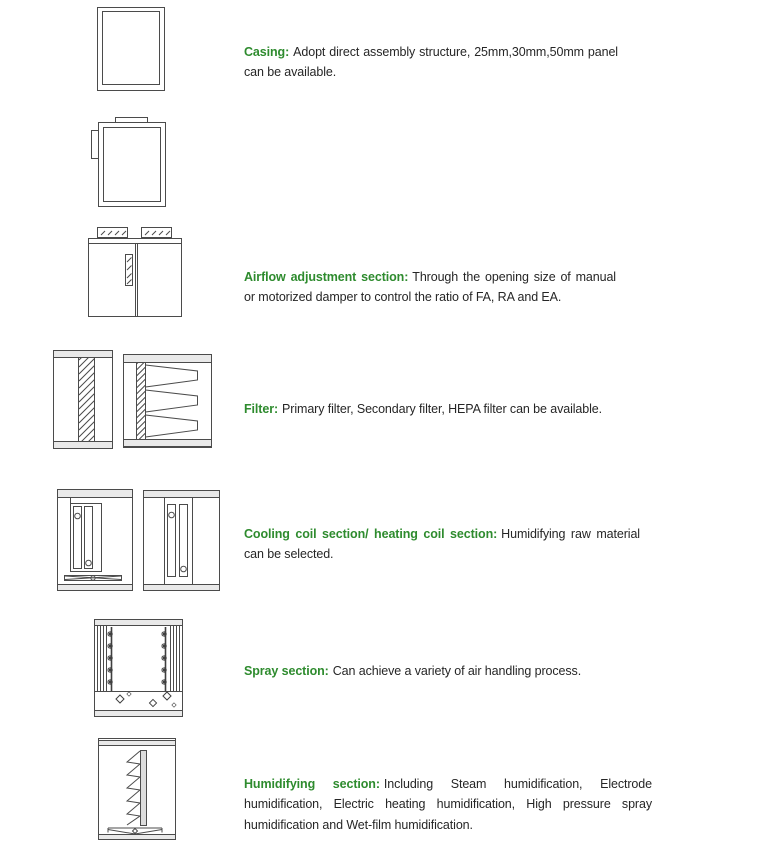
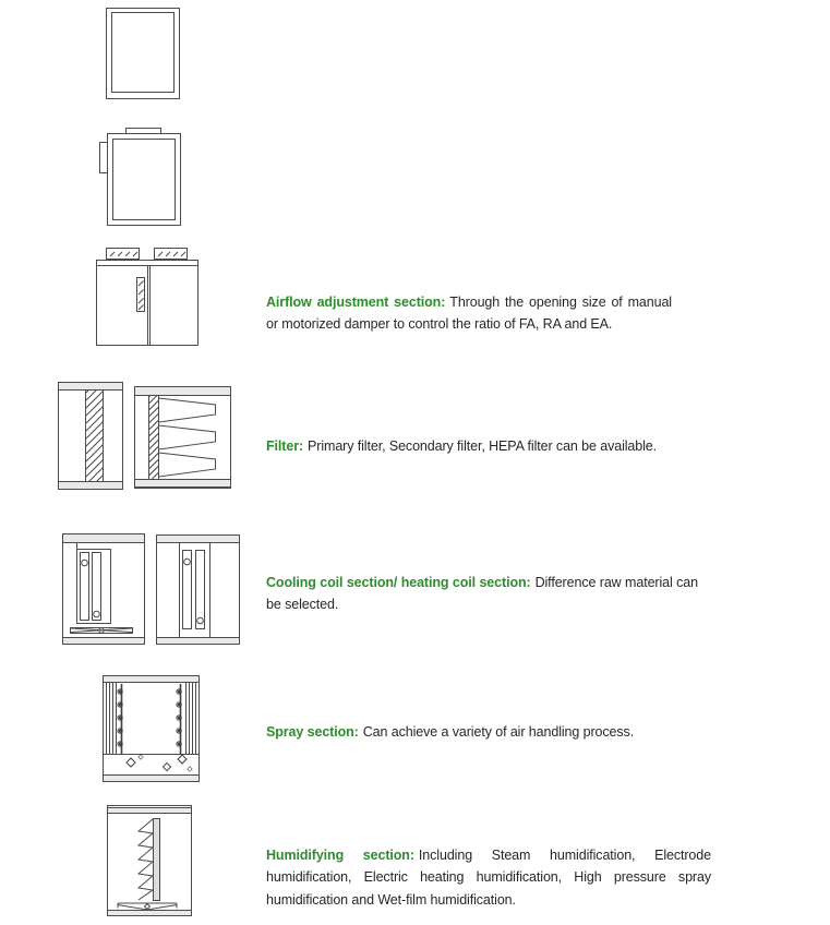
- Casing: Adopt direct assembly structure, 25mm,30mm,50mm panel can be available.
  Airflow adjustment section: Through the opening size of manual or motorized damper to control the ratio of FA, RA and EA.
  Filter: Primary filter, Secondary filter, HEPA filter can be available.
- Cooling coil section/ heating coil section: Humidifying raw material can be selected.
+ Cooling coil section/ heating coil section: Difference raw material can be selected.
  Spray section: Can achieve a variety of air handling process.
  Humidifying section: Including Steam humidification, Electrode humidification, Electric heating humidification, High pressure spray humidification and Wet-film humidification.
